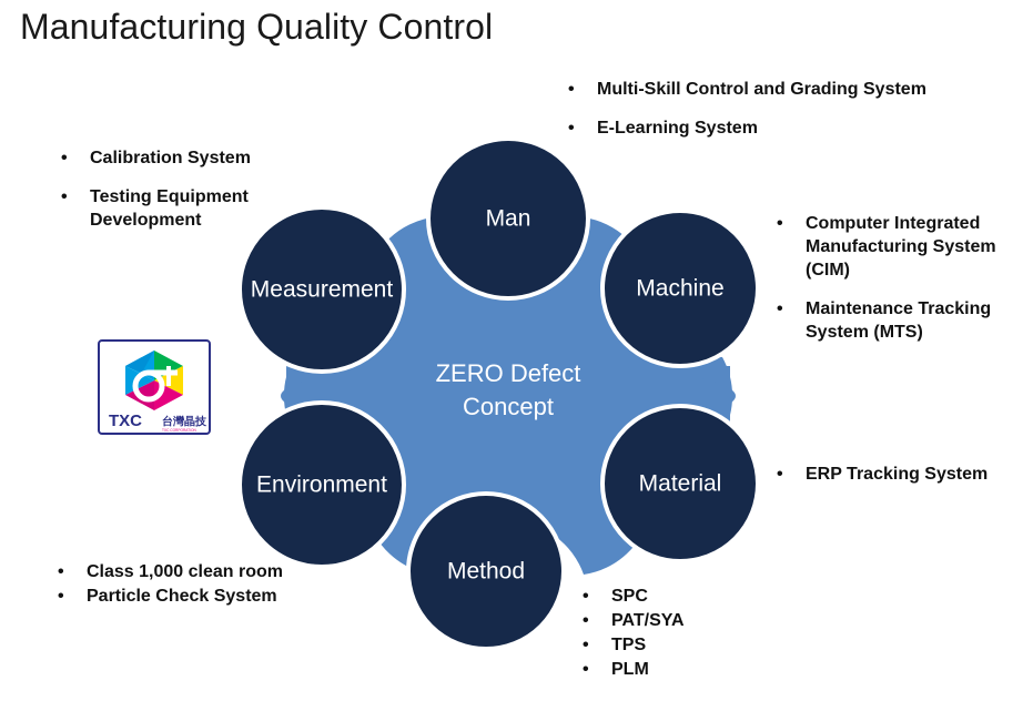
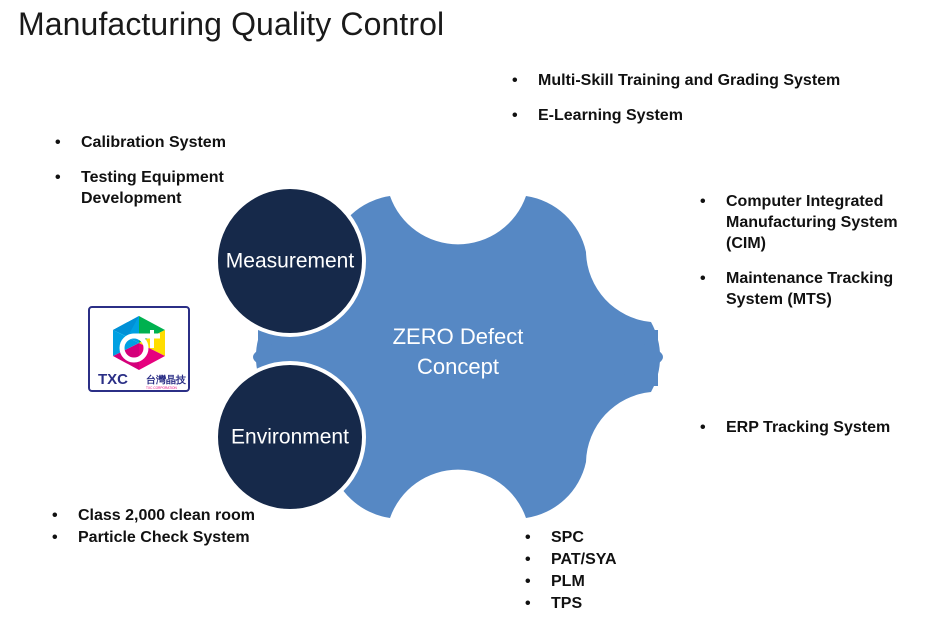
  Manufacturing Quality Control
  ZERO Defect
  Concept
- Man
- Machine
- Material
- Method
  Environment
  Measurement
  TXC
  台灣晶技
  •
  Calibration System
  •
  Testing Equipment Development
  •
- Multi-Skill Control and Grading System
+ Multi-Skill Training and Grading System
  •
  E-Learning System
  •
  Computer Integrated Manufacturing System (CIM)
  •
  Maintenance Tracking System (MTS)
  •
  ERP Tracking System
  •
  SPC
  •
  PAT/SYA
  •
- TPS
+ PLM
  •
- PLM
+ TPS
  •
- Class 1,000 clean room
+ Class 2,000 clean room
  •
  Particle Check System
